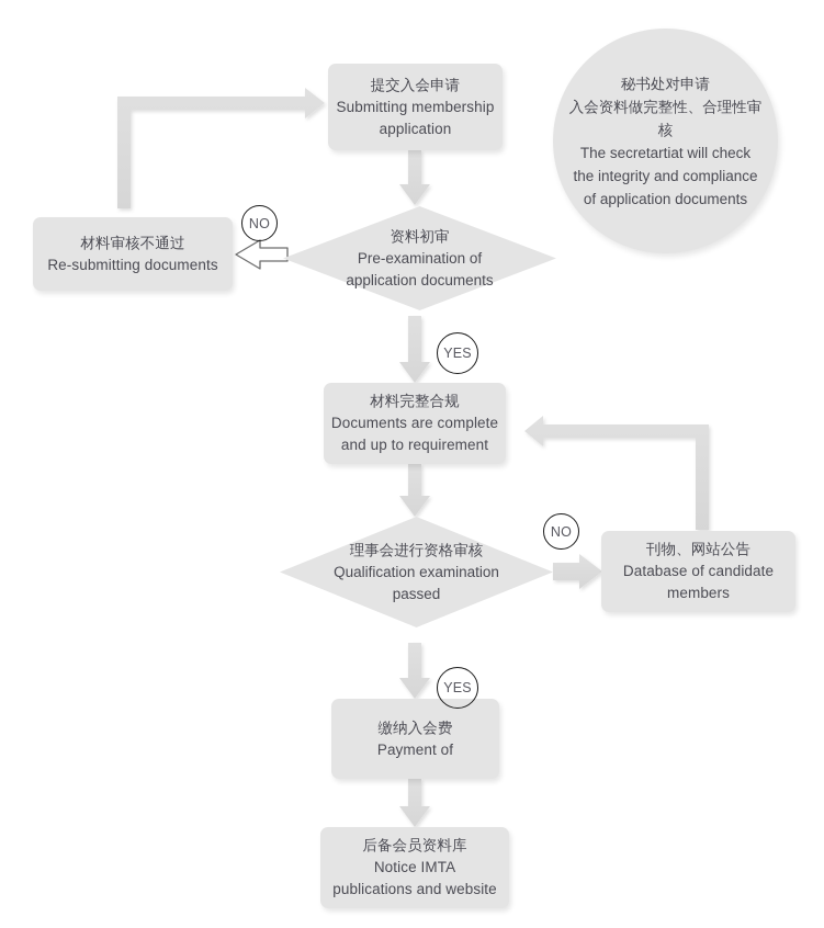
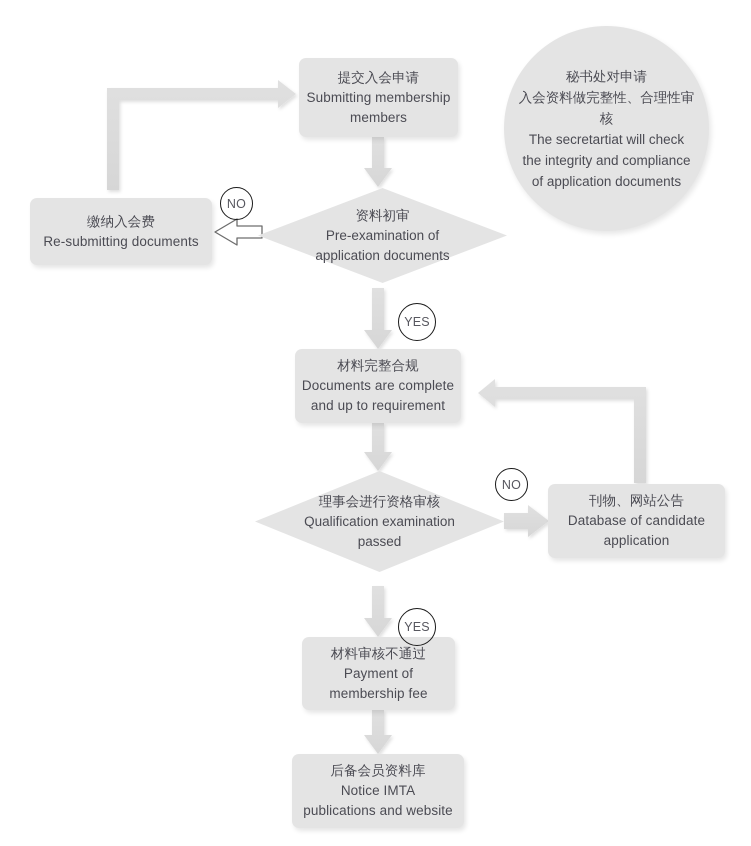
  提交入会申请
  Submitting membership
- application
+ members
  秘书处对申请
  入会资料做完整性、合理性审核
  The secretartiat will check
  the integrity and compliance
  of application documents
  资料初审
  Pre-examination of
  application documents
- 材料审核不通过
+ 缴纳入会费
  Re-submitting documents
  材料完整合规
  Documents are complete
  and up to requirement
  理事会进行资格审核
  Qualification examination
  passed
  刊物、网站公告
  Database of candidate
- members
+ application
- 缴纳入会费
+ 材料审核不通过
  Payment of
+ membership fee
  后备会员资料库
  Notice IMTA
  publications and website
  NO
  YES
  NO
  YES
